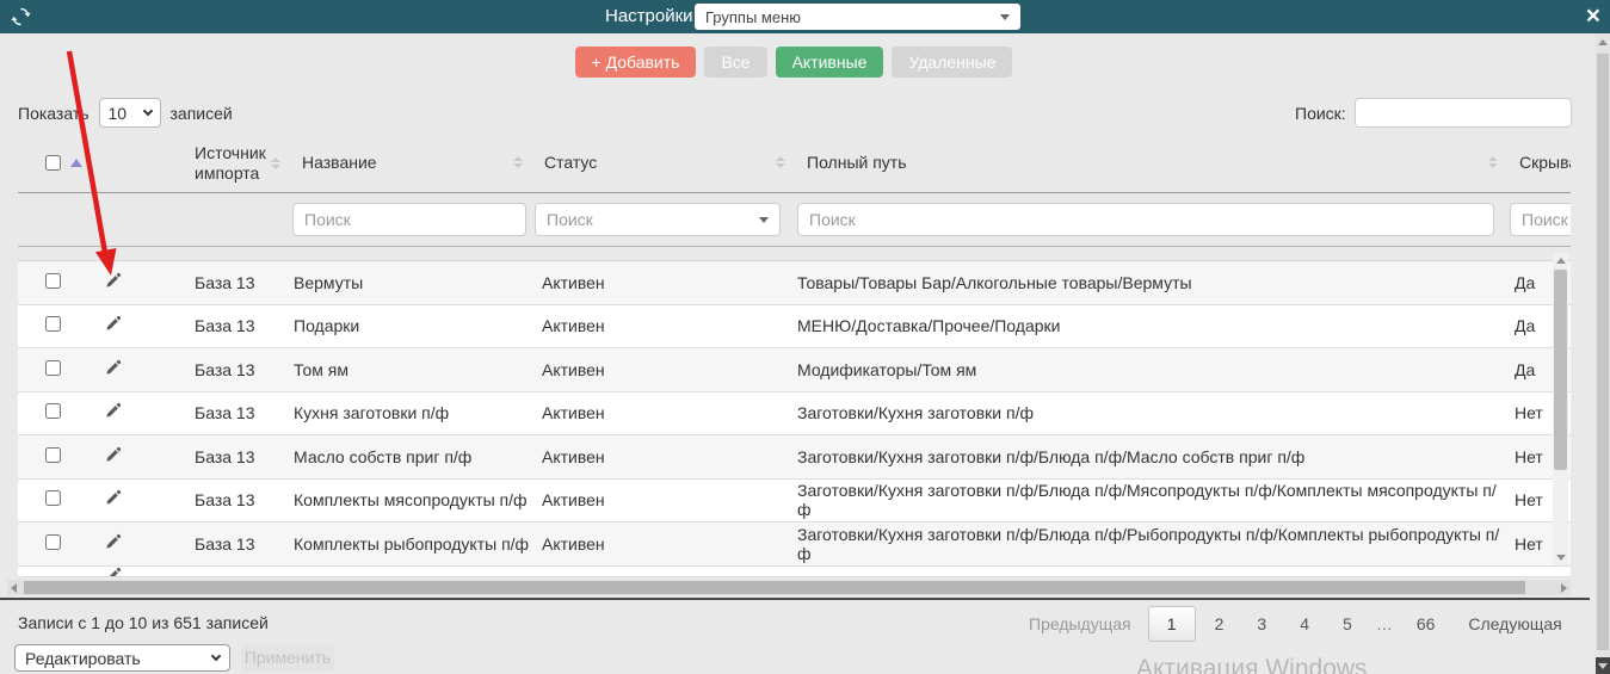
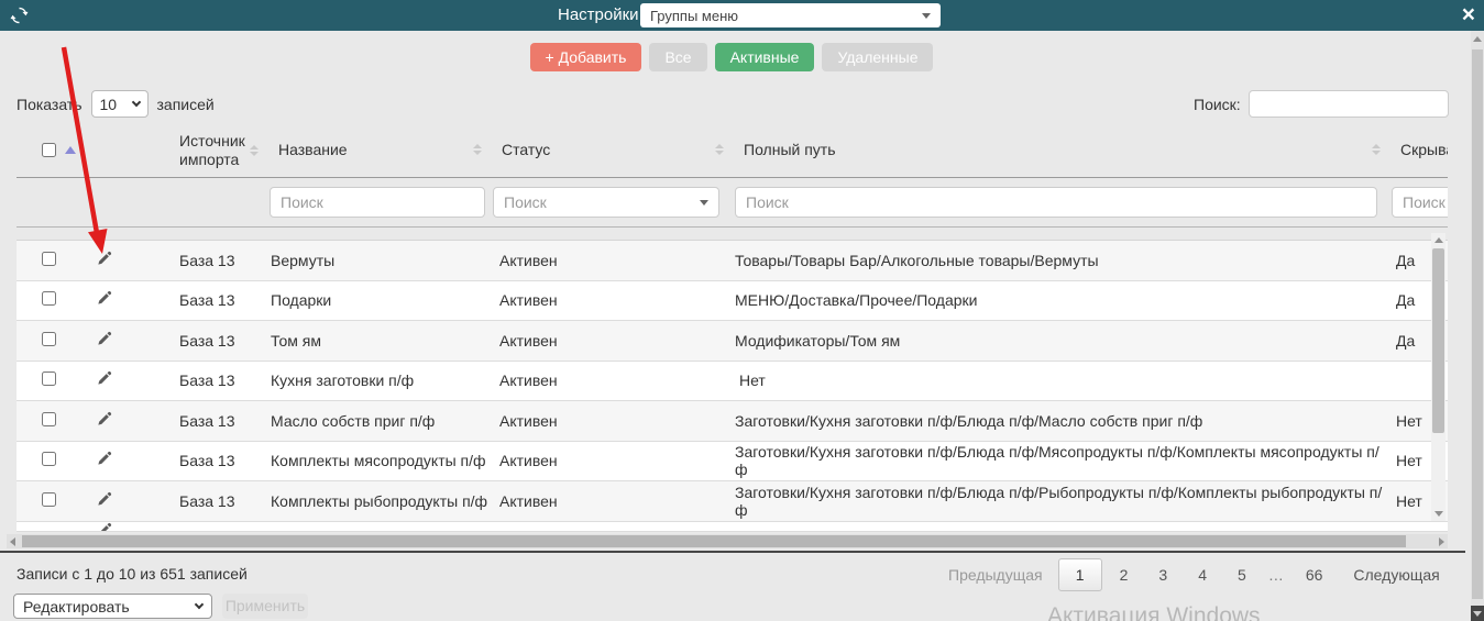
  Настройки
  Группы меню
  ×
  + Добавить
  Все
  Активные
  Удаленные
  Показать
  10
  записей
  Поиск:
  Источник импорта
  Название
  Статус
  Полный путь
  Скрыв
  Поиск
  Поиск
  Поиск
  Поиск
  База 13
  Вермуты
  Активен
  Товары/Товары Бар/Алкогольные товары/Вермуты
  Да
  База 13
  Подарки
  Активен
  МЕНЮ/Доставка/Прочее/Подарки
  Да
  База 13
  Том ям
  Активен
  Модификаторы/Том ям
  Да
  База 13
  Кухня заготовки п/ф
  Активен
- Заготовки/Кухня заготовки п/ф
  Нет
  База 13
  Масло собств приг п/ф
  Активен
  Заготовки/Кухня заготовки п/ф/Блюда п/ф/Масло собств приг п/ф
  Нет
  База 13
  Комплекты мясопродукты п/ф
  Активен
  Заготовки/Кухня заготовки п/ф/Блюда п/ф/Мясопродукты п/ф/Комплекты мясопродукты п/ф
  Нет
  База 13
  Комплекты рыбопродукты п/ф
  Активен
  Заготовки/Кухня заготовки п/ф/Блюда п/ф/Рыбопродукты п/ф/Комплекты рыбопродукты п/ф
  Нет
  Записи с 1 до 10 из 651 записей
  Предыдущая
  1
  2
  3
  4
  5
  …
  66
  Следующая
  Редактировать
  Применить
  Активация Windows
